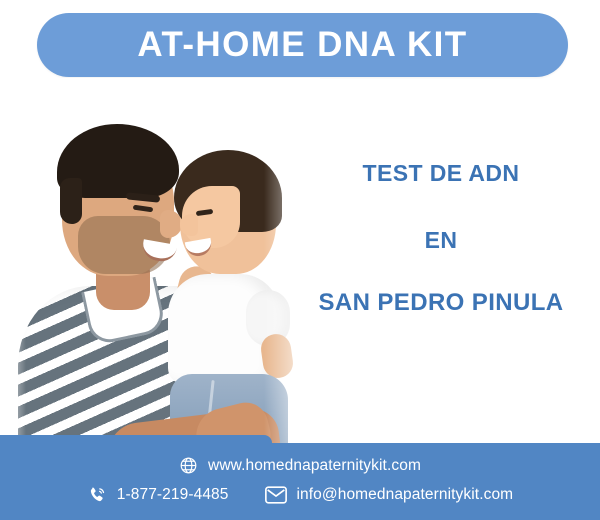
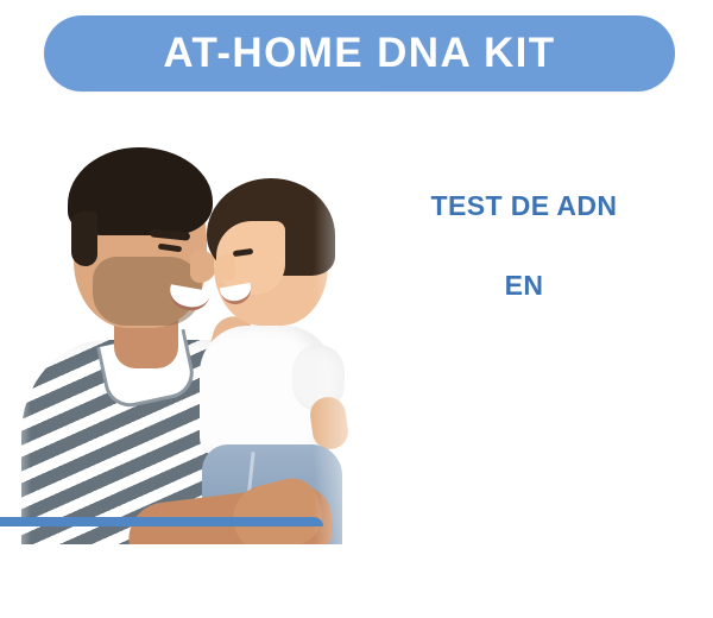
  AT-HOME DNA KIT
  TEST DE ADN
  EN
- SAN PEDRO PINULA
- www.homednapaternitykit.com
- 1-877-219-4485
- info@homednapaternitykit.com
